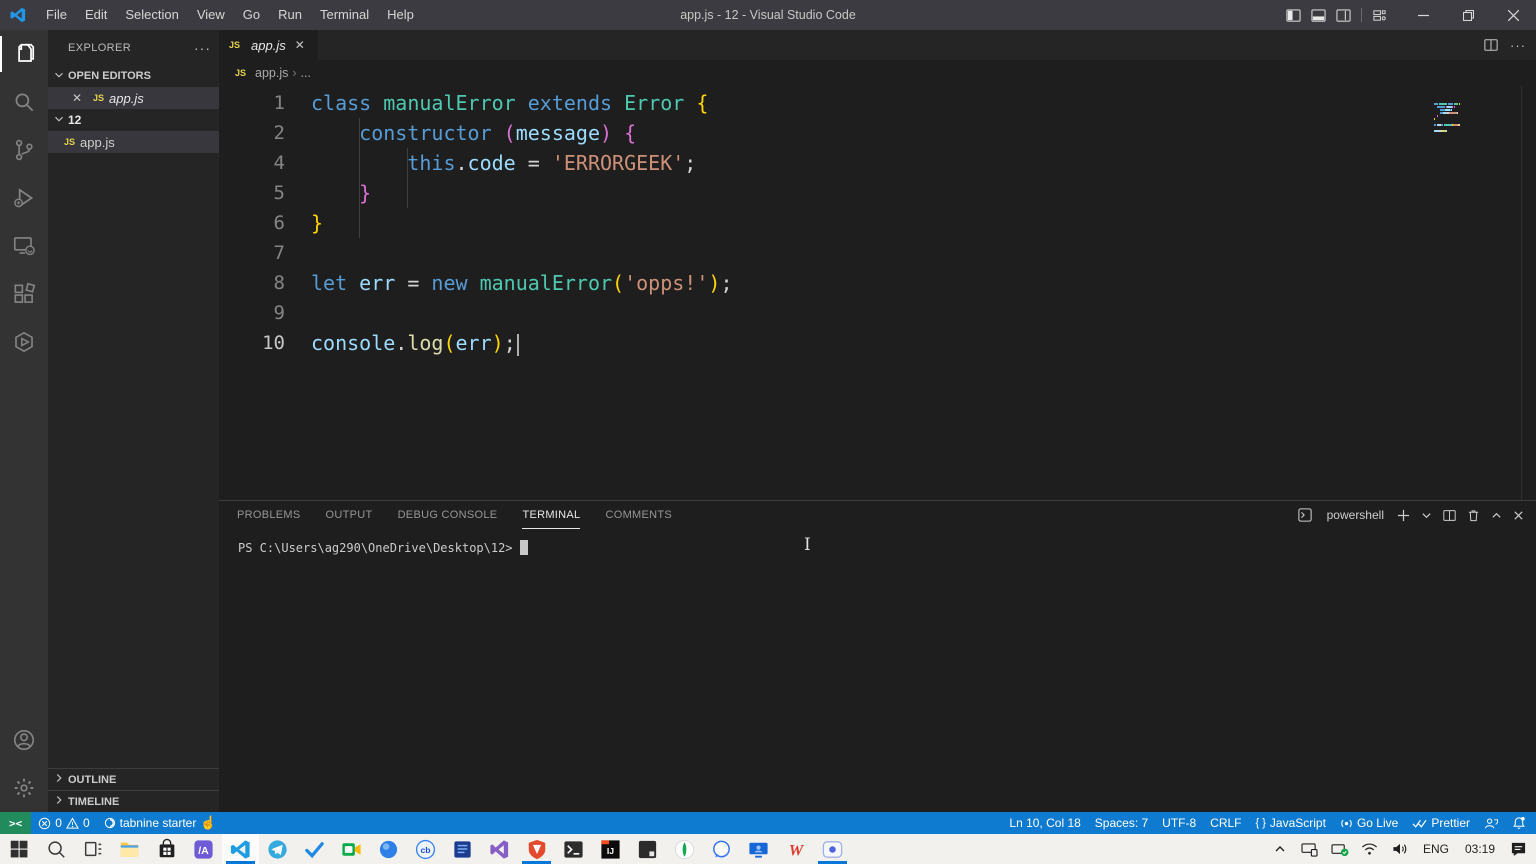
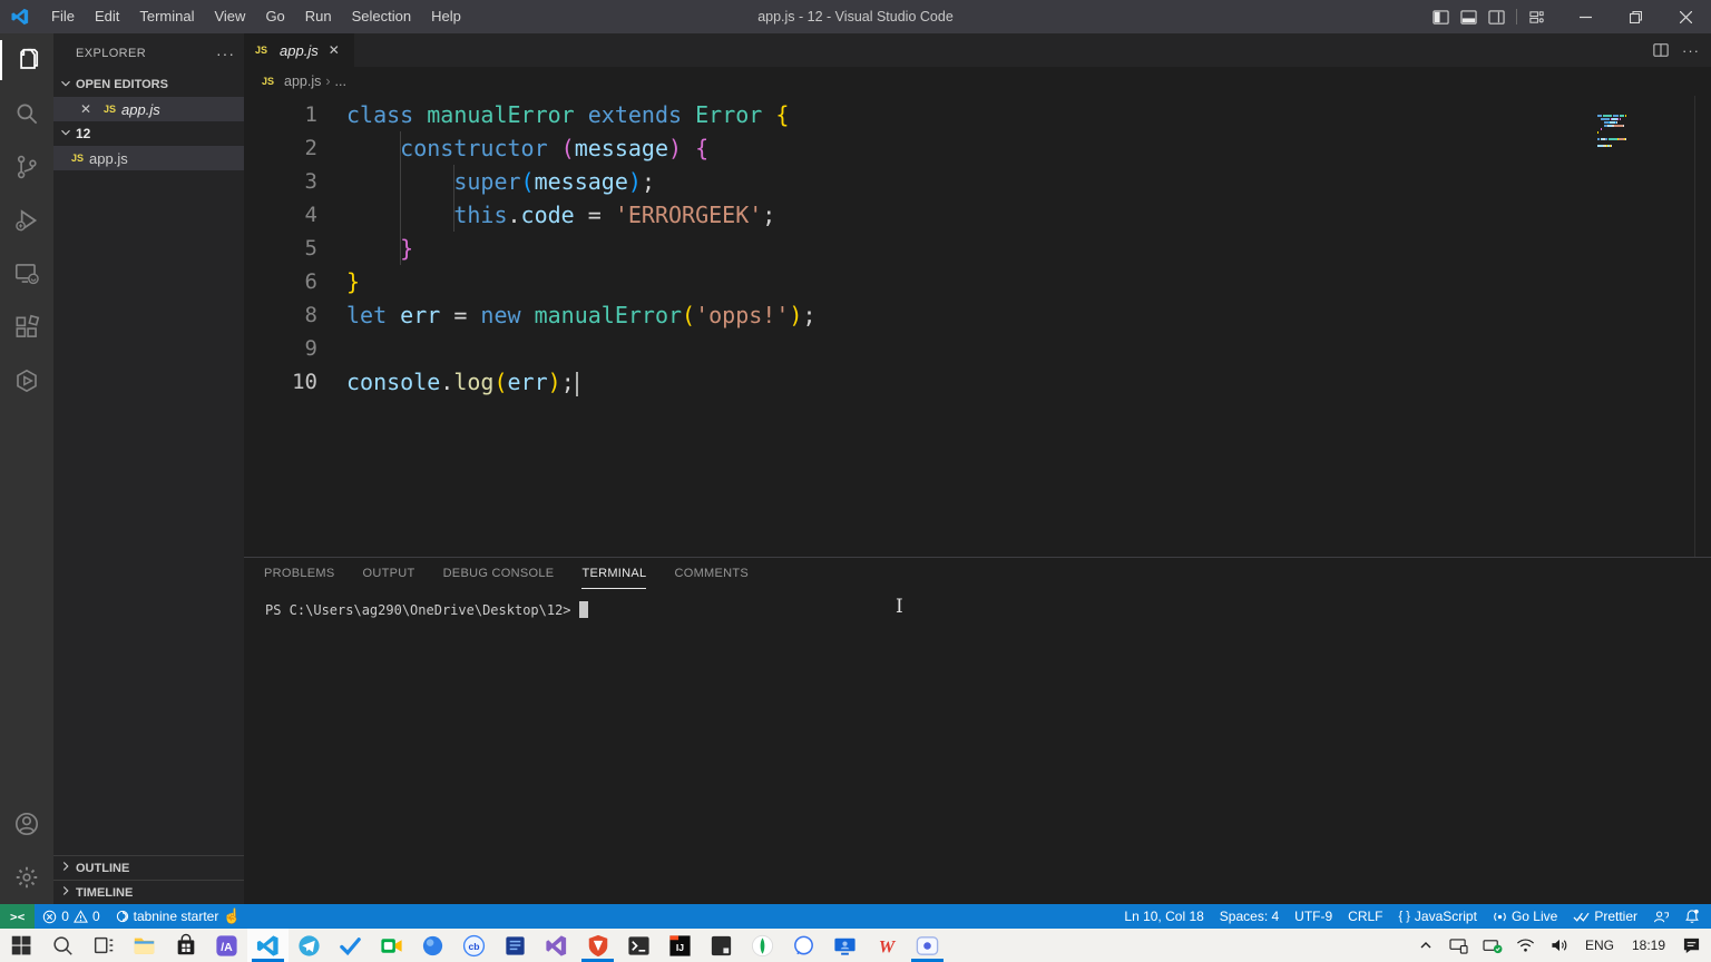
  File
  Edit
- Selection
+ Terminal
  View
  Go
  Run
- Terminal
+ Selection
  Help
  app.js - 12 - Visual Studio Code
  EXPLORER
  ···
  OPEN EDITORS
  ✕
  JS
  app.js
  12
  JS
  app.js
  OUTLINE
  TIMELINE
  JS
  app.js
  ✕
  ···
  JS
  app.js
  ›
  ...
  1
  class manualError extends Error {
  2
  constructor (message) {
+ 3
+ super(message);
  4
  this.code = 'ERRORGEEK';
  5
  }
  6
  }
- 7
  8
  let err = new manualError('opps!');
  9
  10
  console.log(err);
  PROBLEMS
  OUTPUT
  DEBUG CONSOLE
  TERMINAL
  COMMENTS
- powershell
  PS C:\Users\ag290\OneDrive\Desktop\12>
  I
  ><
  0
  0
  tabnine starter
  ☝
  Ln 10, Col 18
- Spaces: 7
+ Spaces: 4
- UTF-8
+ UTF-9
  CRLF
  { }
  JavaScript
  Go Live
  Prettier
  /A
  cb
  IJ
  W
  ENG
- 03:19
+ 18:19
